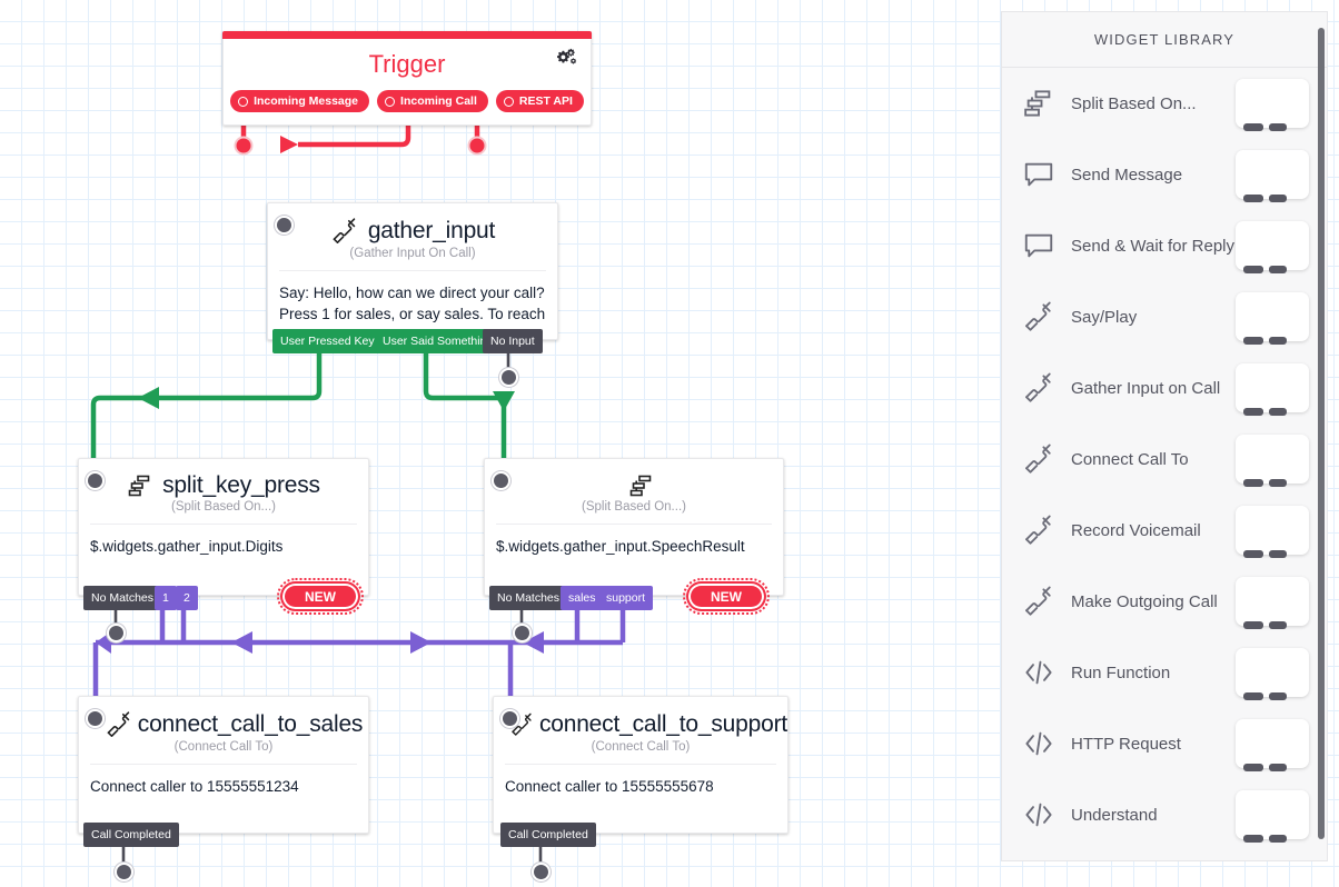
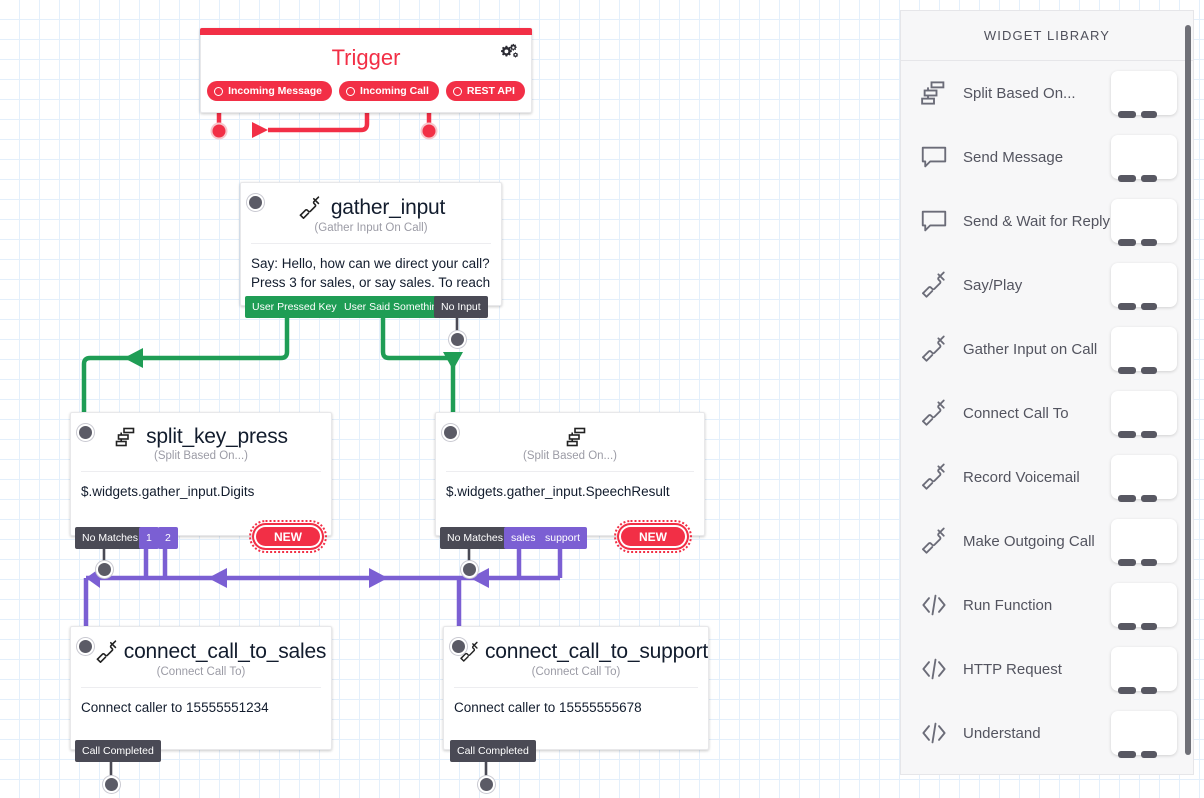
  Trigger
  Incoming Message
  Incoming Call
  REST API
  gather_input
  (Gather Input On Call)
- Say: Hello, how can we direct your call? Press 1 for sales, or say sales. To reach
+ Say: Hello, how can we direct your call? Press 3 for sales, or say sales. To reach
  User Pressed Key
  User Said Somethi
  No Input
  split_key_press
  (Split Based On...)
  $.widgets.gather_input.Digits
  No Matches
  1
  2
  NEW
  (Split Based On...)
  $.widgets.gather_input.SpeechResult
  No Matches
  sales
  support
  NEW
  connect_call_to_sales
  (Connect Call To)
  Connect caller to 15555551234
  Call Completed
  connect_call_to_support
  (Connect Call To)
  Connect caller to 15555555678
  Call Completed
  WIDGET LIBRARY
  Split Based On...
  Send Message
  Send & Wait for Reply
  Say/Play
  Gather Input on Call
  Connect Call To
  Record Voicemail
  Make Outgoing Call
  Run Function
  HTTP Request
  Understand
